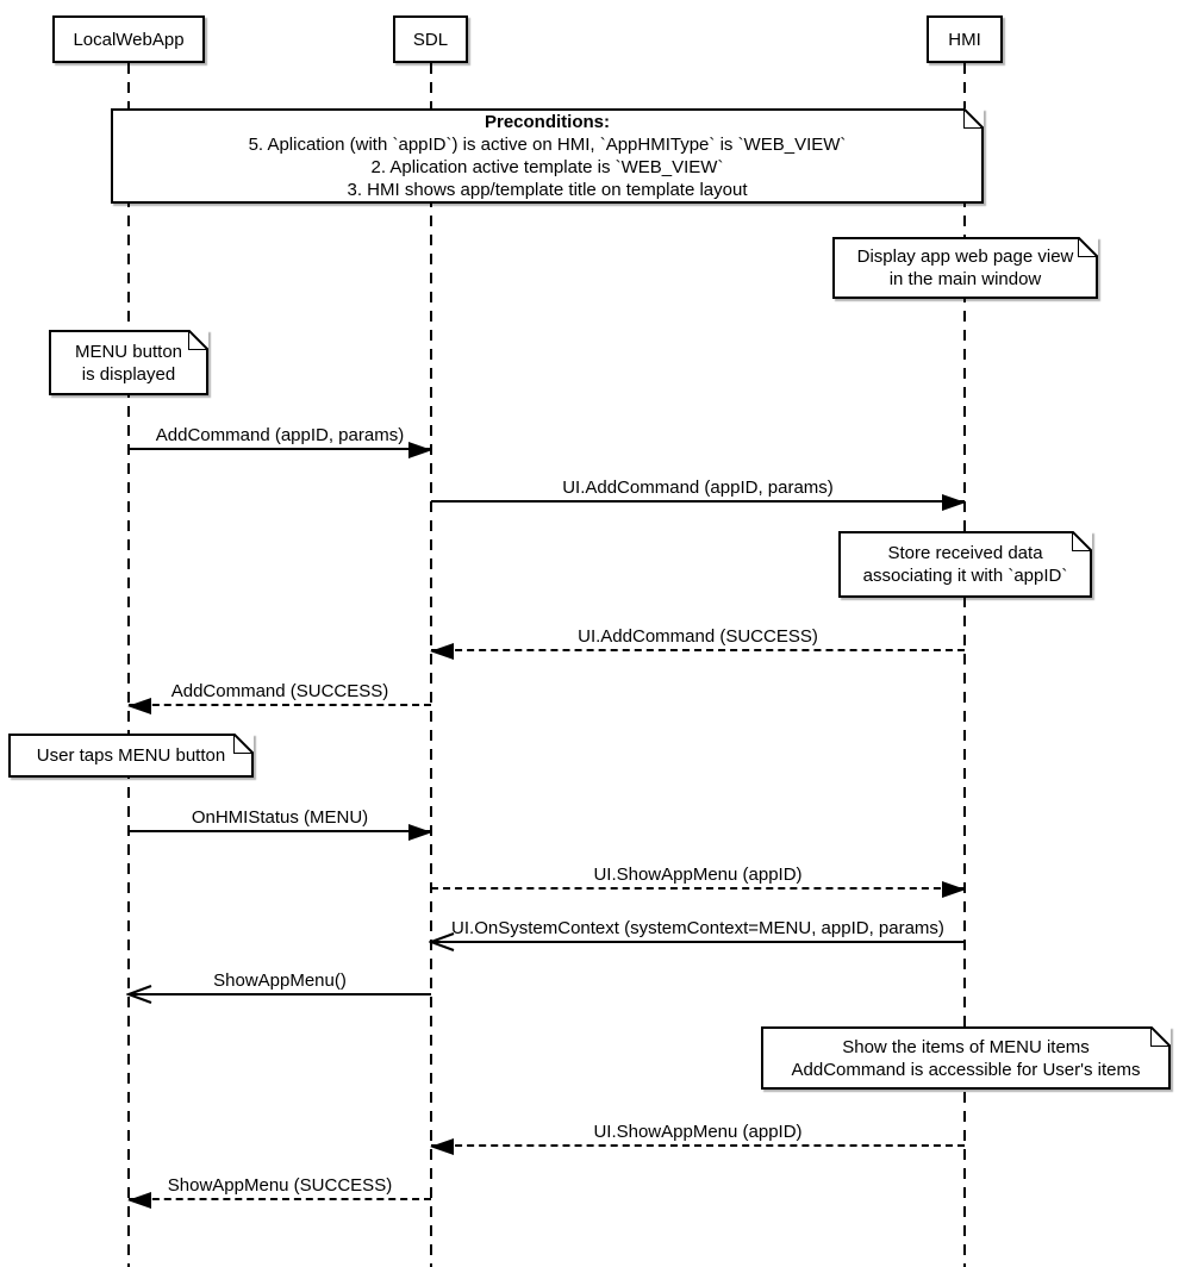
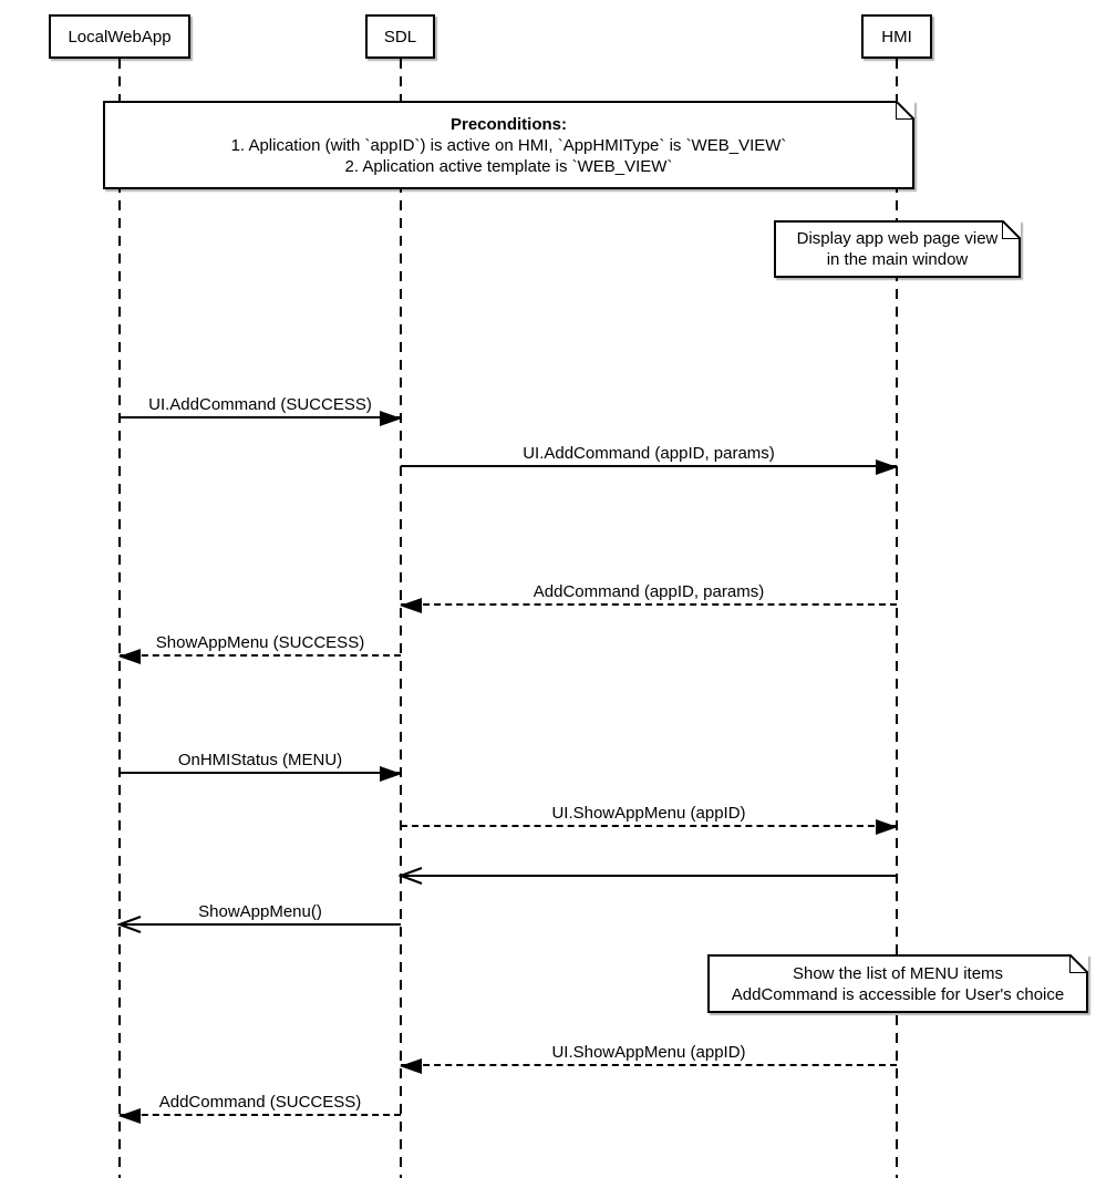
  LocalWebApp
  SDL
  HMI
  Preconditions:
- 5. Aplication (with `appID`) is active on HMI, `AppHMIType` is `WEB_VIEW`
+ 1. Aplication (with `appID`) is active on HMI, `AppHMIType` is `WEB_VIEW`
  2. Aplication active template is `WEB_VIEW`
- 3. HMI shows app/template title on template layout
  Display app web page view
  in the main window
- MENU button
- is displayed
- User taps MENU button
- Store received data
- associating it with `appID`
- Show the items of MENU items
+ Show the list of MENU items
- AddCommand is accessible for User's items
+ AddCommand is accessible for User's choice
- AddCommand (appID, params)
+ UI.AddCommand (SUCCESS)
  UI.AddCommand (appID, params)
- UI.AddCommand (SUCCESS)
+ AddCommand (appID, params)
- AddCommand (SUCCESS)
+ ShowAppMenu (SUCCESS)
  OnHMIStatus (MENU)
  UI.ShowAppMenu (appID)
- UI.OnSystemContext (systemContext=MENU, appID, params)
  ShowAppMenu()
  UI.ShowAppMenu (appID)
- ShowAppMenu (SUCCESS)
+ AddCommand (SUCCESS)
